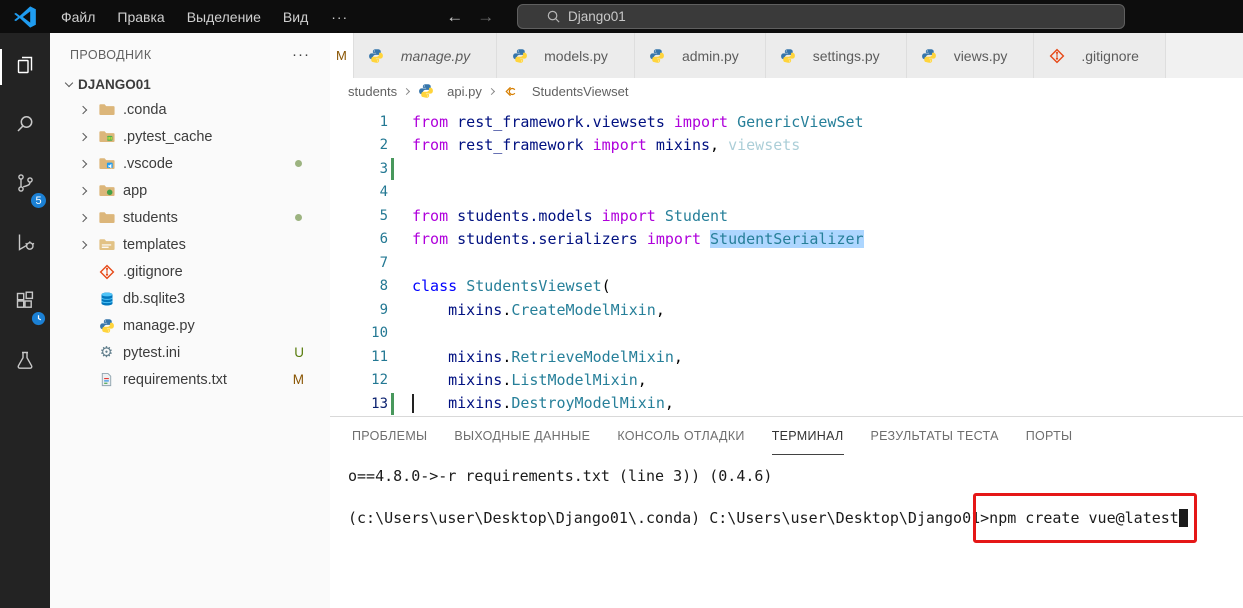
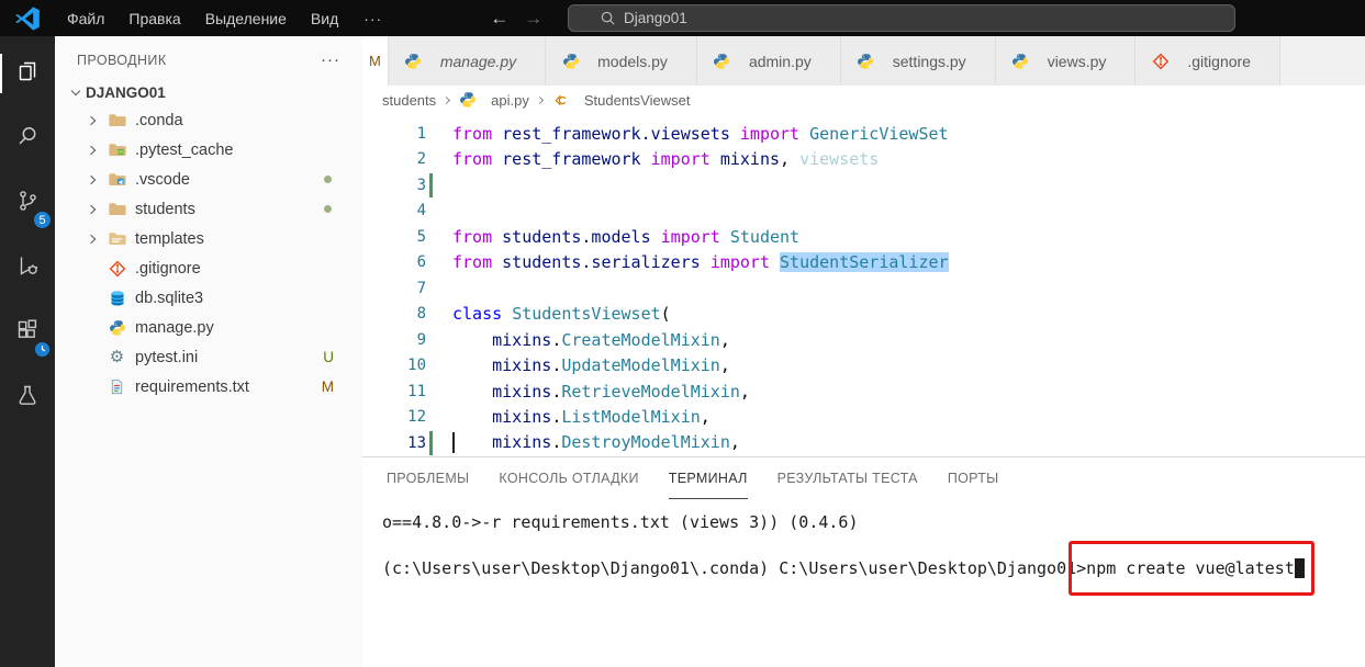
  Файл
  Правка
  Выделение
  Вид
  ···
  ←
  →
  Django01
  5
  ПРОВОДНИК
  ···
  DJANGO01
  .conda
  .pytest_cache
  .vscode
- app
  students
  templates
  .gitignore
  db.sqlite3
  manage.py
  ⚙
  pytest.ini
  U
  requirements.txt
  M
  M
  manage.py
  models.py
  admin.py
  settings.py
  views.py
  .gitignore
  students
  api.py
  StudentsViewset
  1
  from rest_framework.viewsets import GenericViewSet
  2
  from rest_framework import mixins, viewsets
  3
  4
  5
  from students.models import Student
  6
  from students.serializers import StudentSerializer
  7
  8
  class StudentsViewset(
  9
  mixins.CreateModelMixin,
  10
+ mixins.UpdateModelMixin,
  11
  mixins.RetrieveModelMixin,
  12
  mixins.ListModelMixin,
  13
  mixins.DestroyModelMixin,
  ПРОБЛЕМЫ
- ВЫХОДНЫЕ ДАННЫЕ
  КОНСОЛЬ ОТЛАДКИ
  ТЕРМИНАЛ
  РЕЗУЛЬТАТЫ ТЕСТА
  ПОРТЫ
- o==4.8.0->-r requirements.txt (line 3)) (0.4.6)
+ o==4.8.0->-r requirements.txt (views 3)) (0.4.6)
  (c:\Users\user\Desktop\Django01\.conda) C:\Users\user\Desktop\Django01>npm create vue@latest
